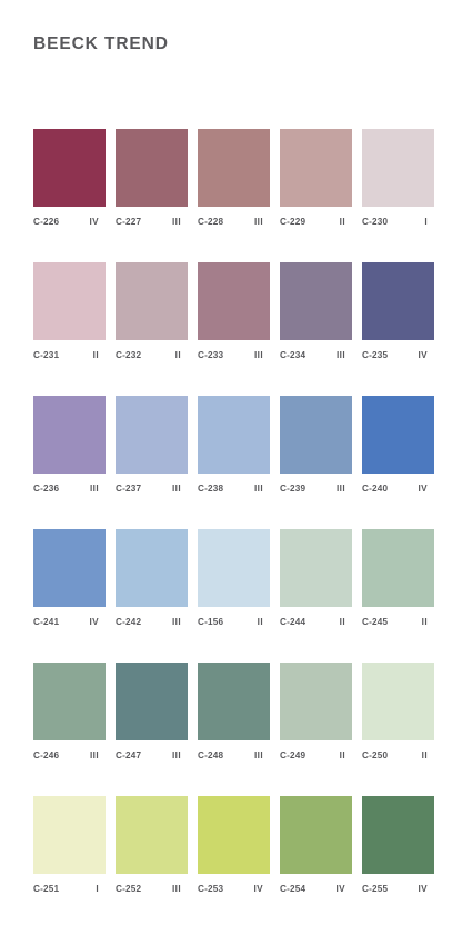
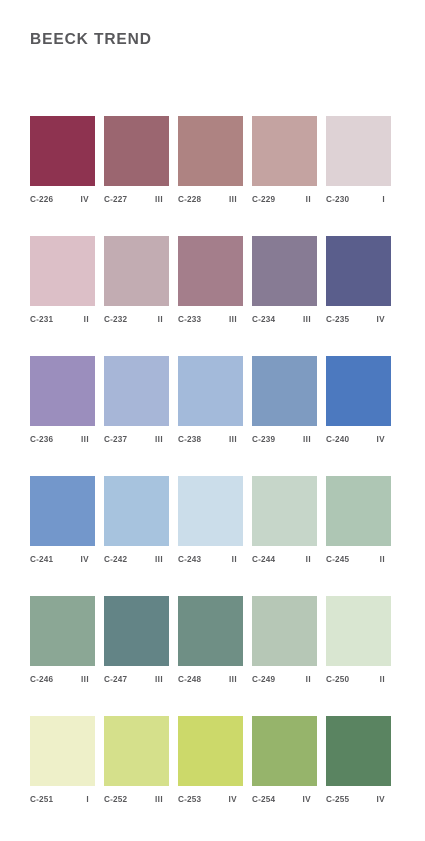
  BEECK TREND
  C-226
  IV
  C-227
  III
  C-228
  III
  C-229
  II
  C-230
  I
  C-231
  II
  C-232
  II
  C-233
  III
  C-234
  III
  C-235
  IV
  C-236
  III
  C-237
  III
  C-238
  III
  C-239
  III
  C-240
  IV
  C-241
  IV
  C-242
  III
- C-156
+ C-243
  II
  C-244
  II
  C-245
  II
  C-246
  III
  C-247
  III
  C-248
  III
  C-249
  II
  C-250
  II
  C-251
  I
  C-252
  III
  C-253
  IV
  C-254
  IV
  C-255
  IV
